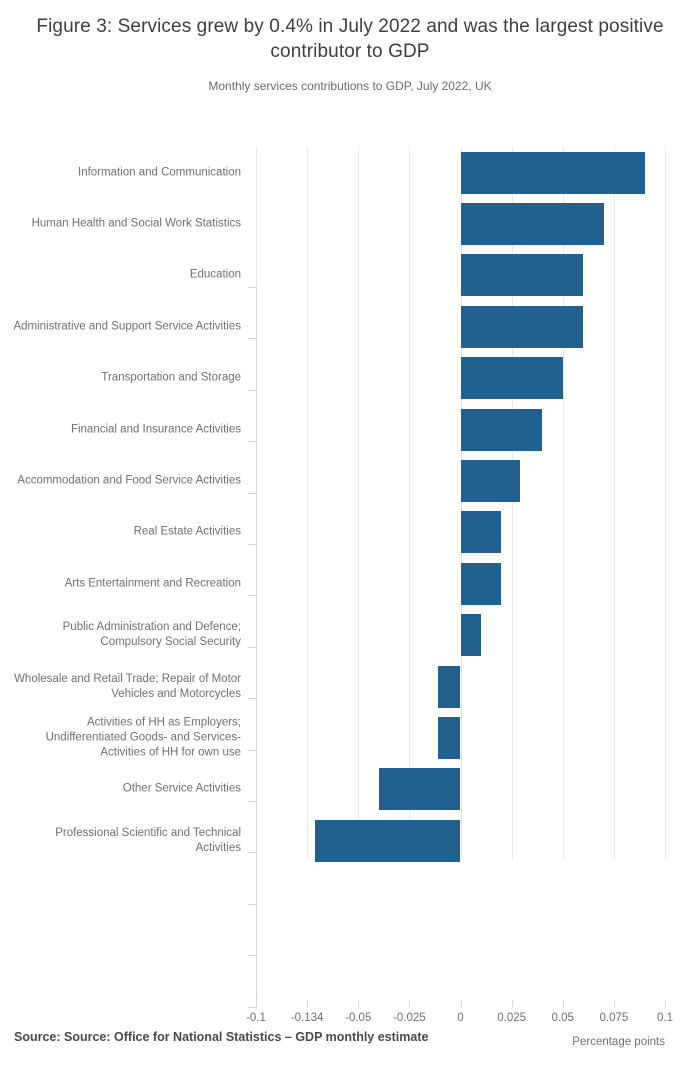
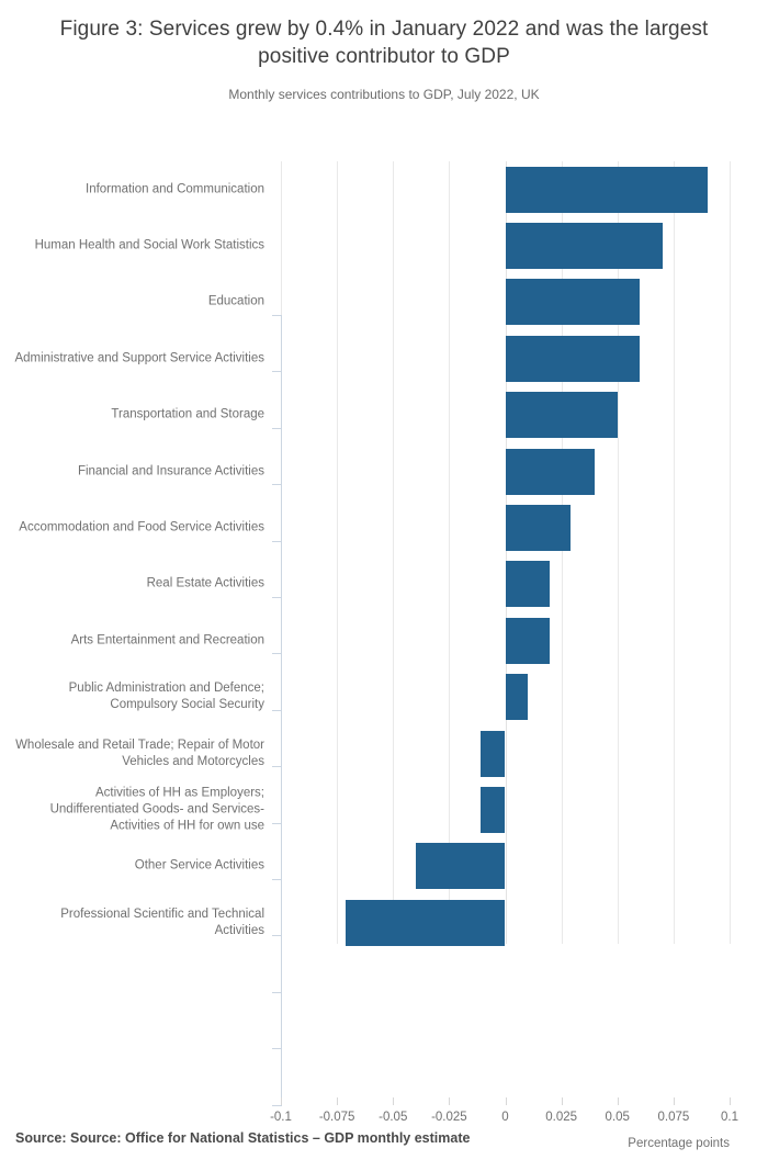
- Figure 3: Services grew by 0.4% in July 2022 and was the largest positive contributor to GDP
+ Figure 3: Services grew by 0.4% in January 2022 and was the largest positive contributor to GDP
  Monthly services contributions to GDP, July 2022, UK
  Information and Communication
  Human Health and Social Work Statistics
  Education
  Administrative and Support Service Activities
  Transportation and Storage
  Financial and Insurance Activities
  Accommodation and Food Service Activities
  Real Estate Activities
  Arts Entertainment and Recreation
  Public Administration and Defence; Compulsory Social Security
  Wholesale and Retail Trade; Repair of Motor Vehicles and Motorcycles
  Activities of HH as Employers; Undifferentiated Goods- and Services- Activities of HH for own use
  Other Service Activities
  Professional Scientific and Technical Activities
  Percentage points
  -0.1
- -0.134
+ -0.075
  -0.05
  -0.025
  0
  0.025
  0.05
  0.075
  0.1
  Source: Source: Office for National Statistics – GDP monthly estimate
